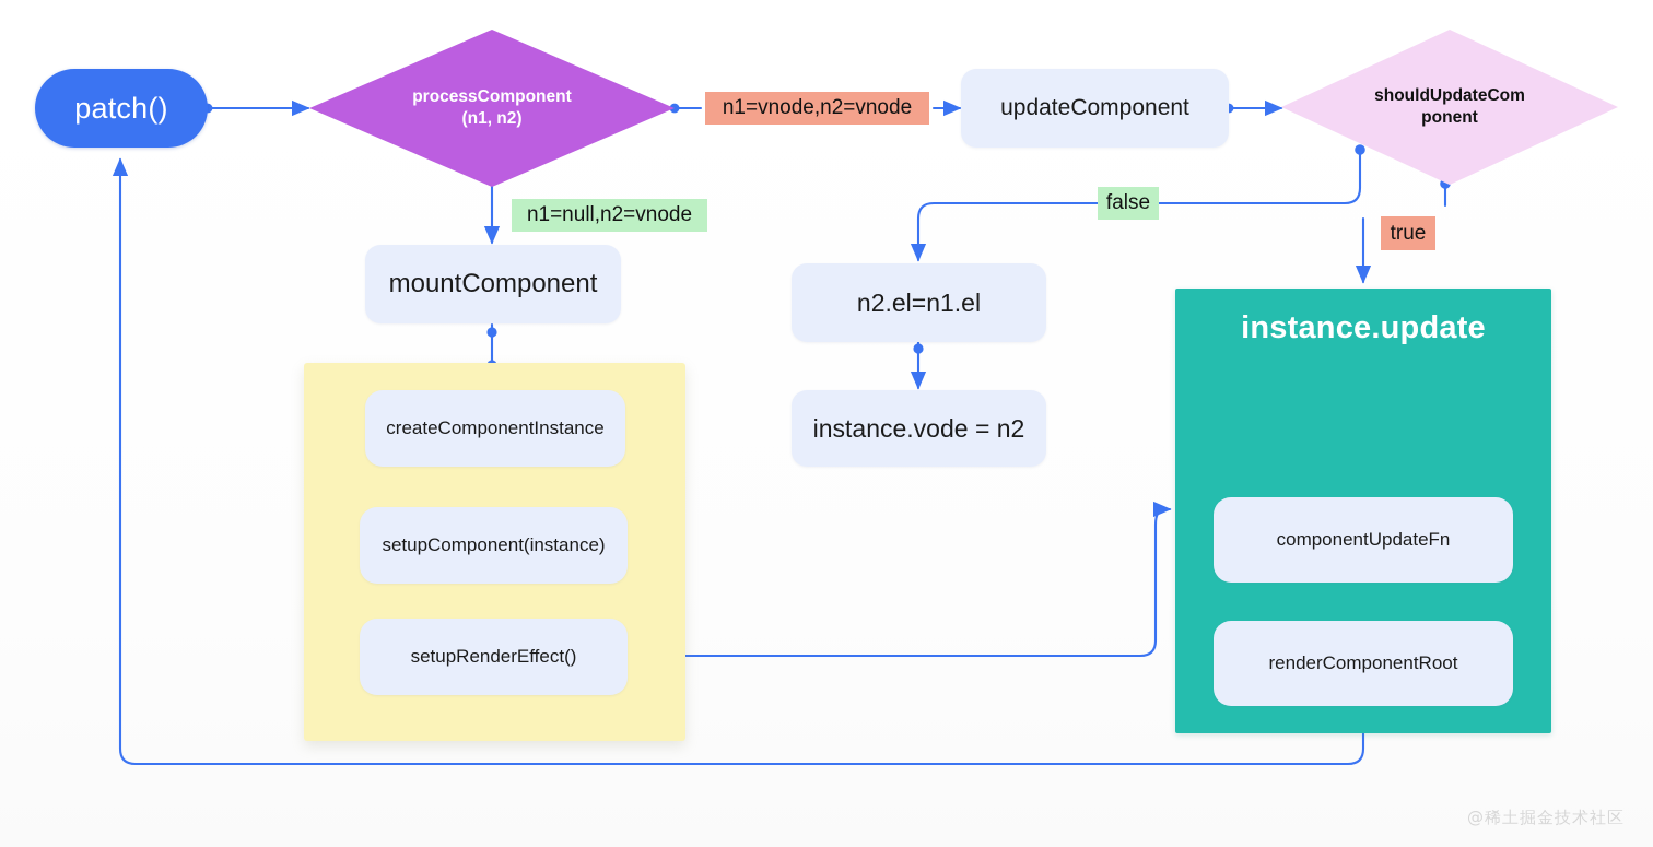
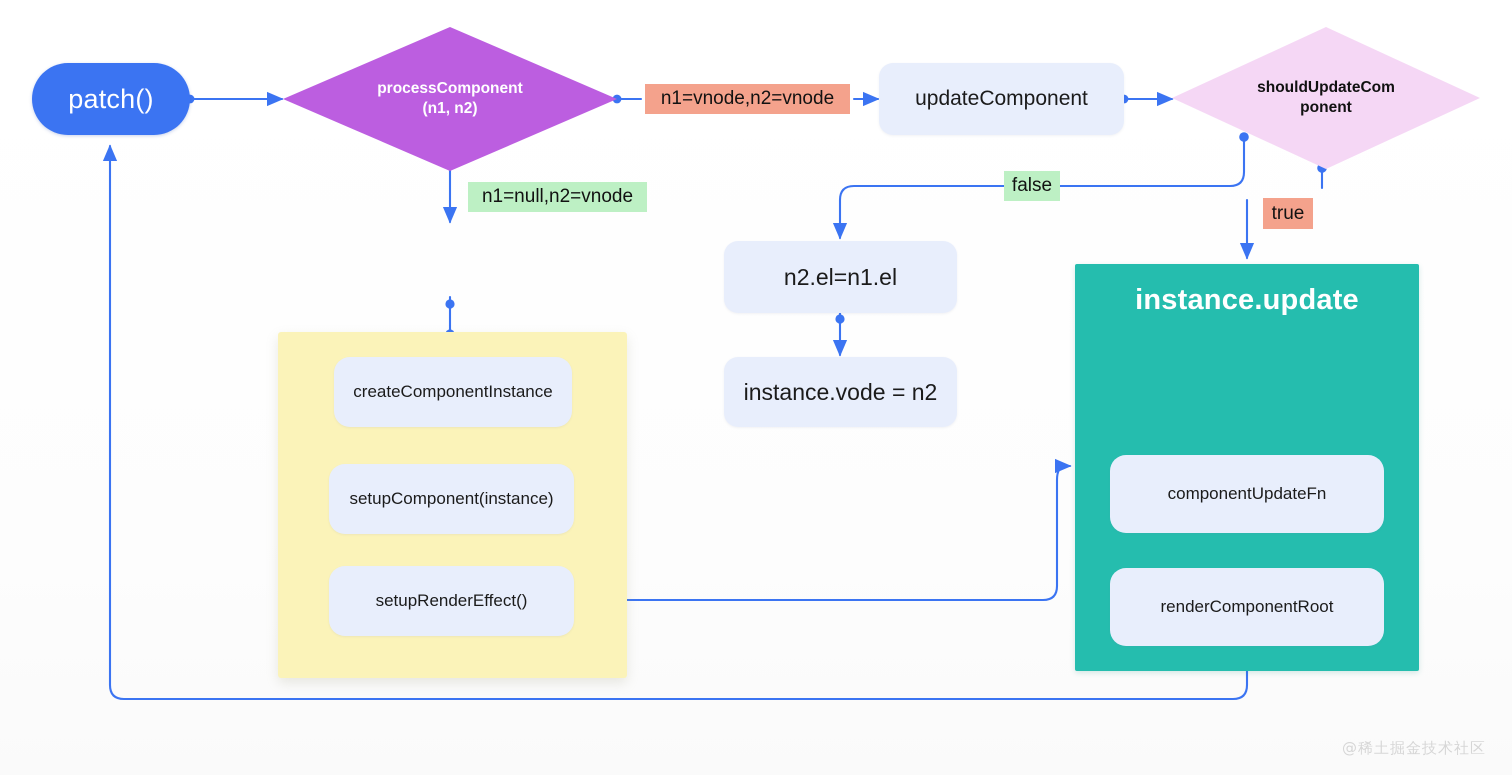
  patch()
  processComponent
  (n1, n2)
  n1=vnode,n2=vnode
  updateComponent
  shouldUpdateCom
  ponent
  n1=null,n2=vnode
  false
  true
- mountComponent
  createComponentInstance
  setupComponent(instance)
  setupRenderEffect()
  n2.el=n1.el
  instance.vode = n2
  instance.update
  componentUpdateFn
  renderComponentRoot
  @稀土掘金技术社区
